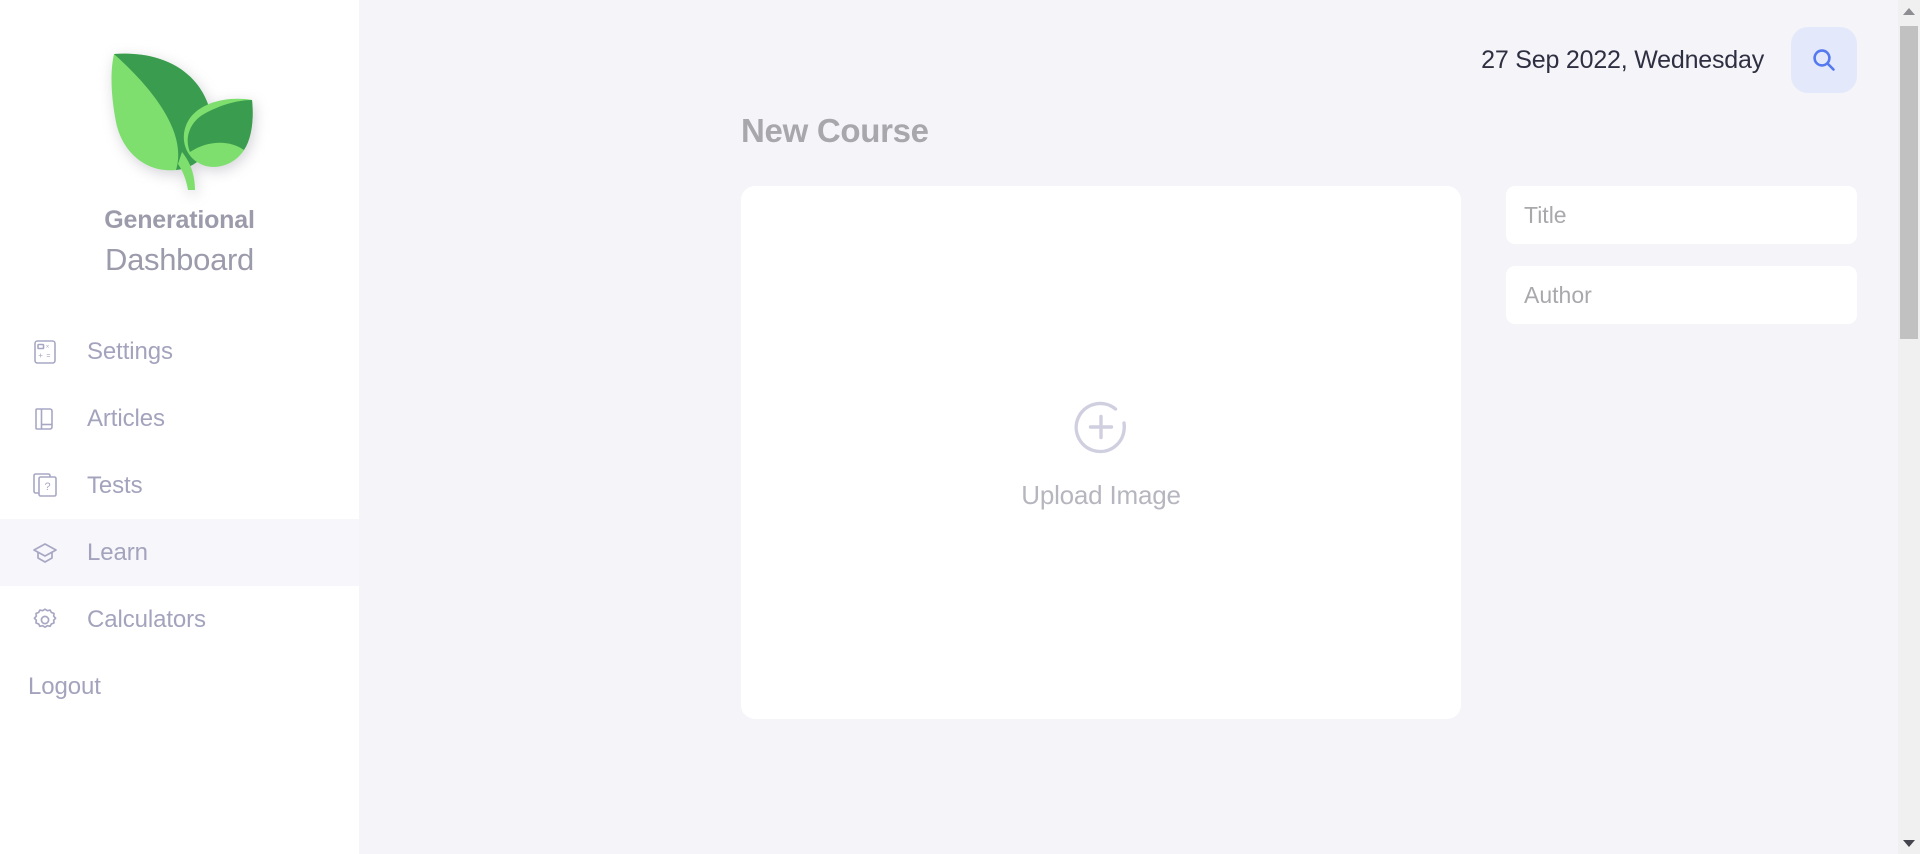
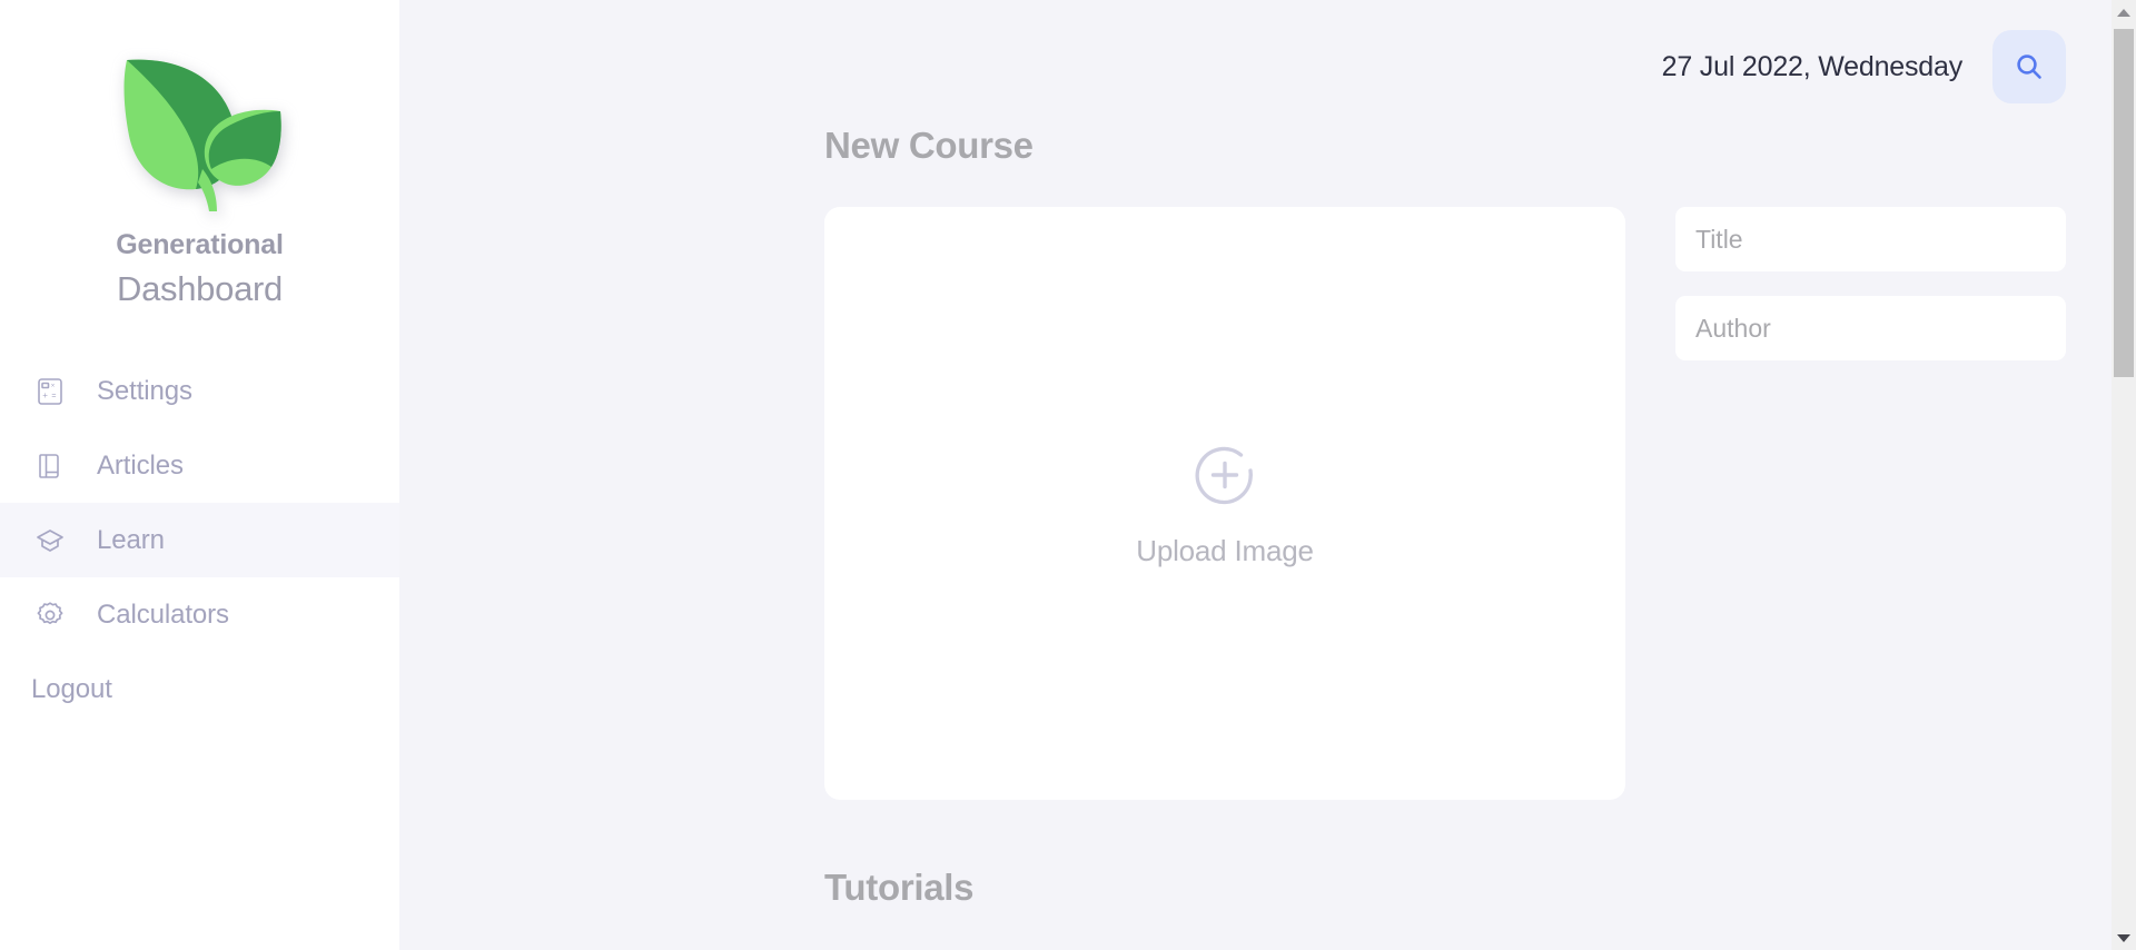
  Generational
  Dashboard
  +
  Settings
  Articles
- ?
- Tests
  Learn
  Calculators
  Logout
- 27 Sep 2022, Wednesday
+ 27 Jul 2022, Wednesday
  New Course
  Upload Image
  Title
  Author
+ Tutorials
